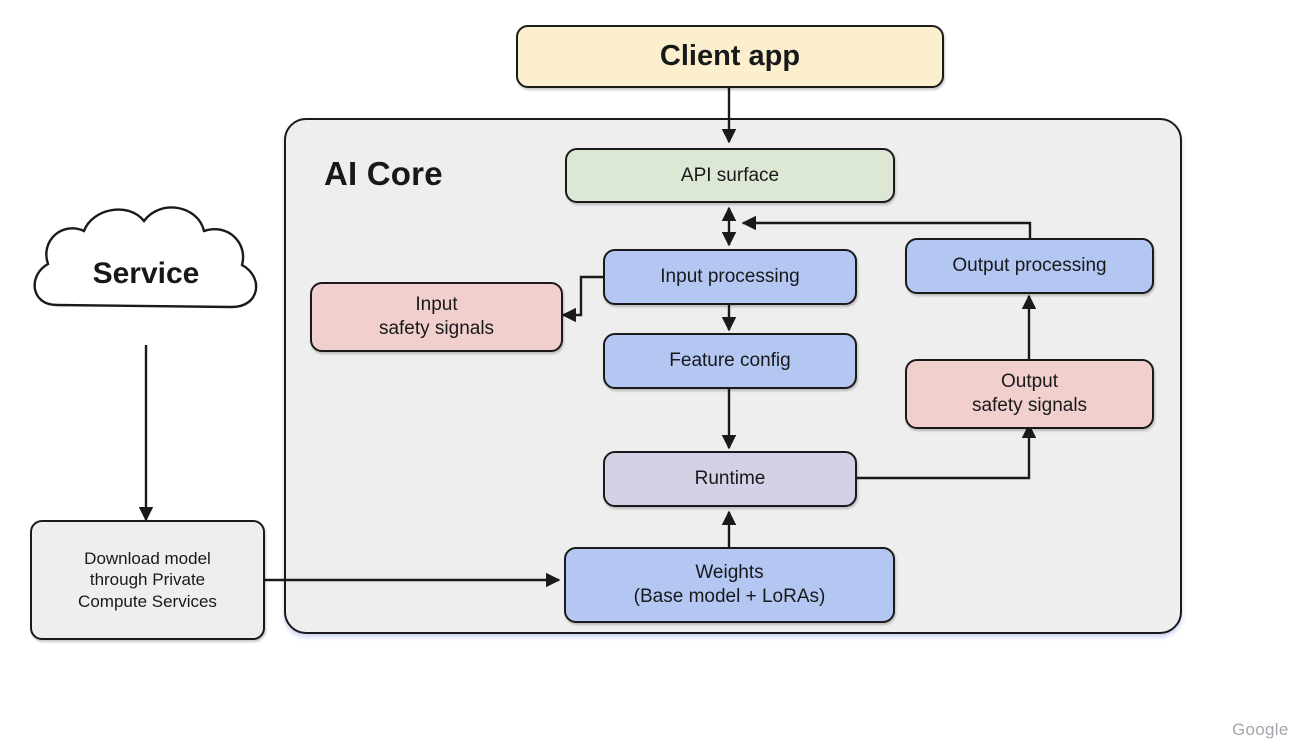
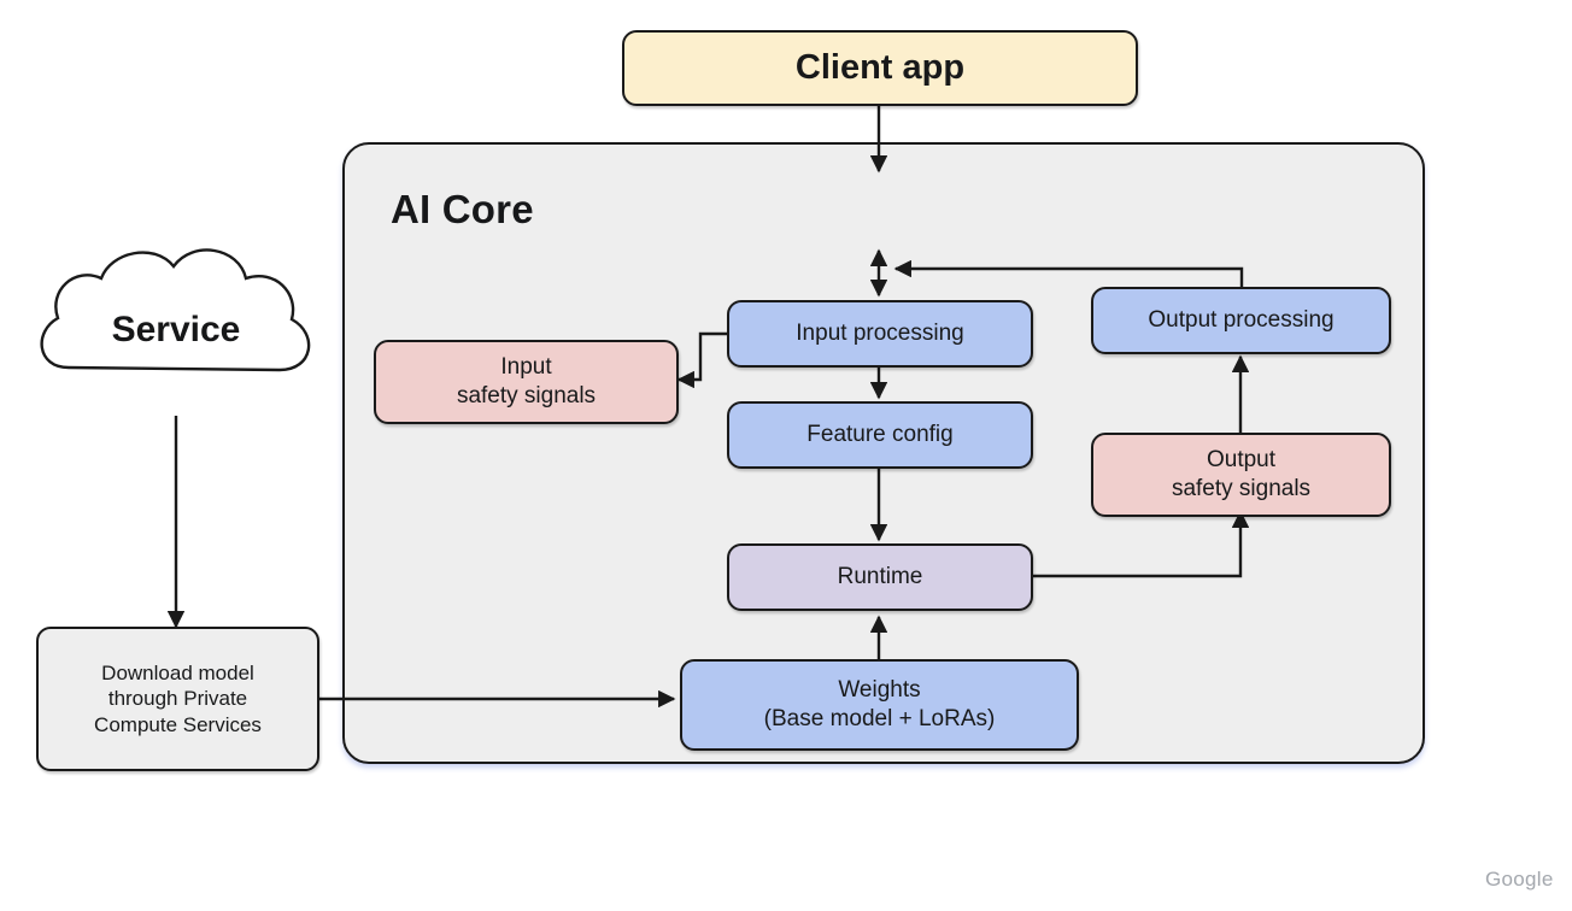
  AI Core
  Client app
  Service
  Download model
  through Private
  Compute Services
- API surface
  Input processing
  Input
  safety signals
  Feature config
  Runtime
  Weights
  (Base model + LoRAs)
  Output processing
  Output
  safety signals
  Google
